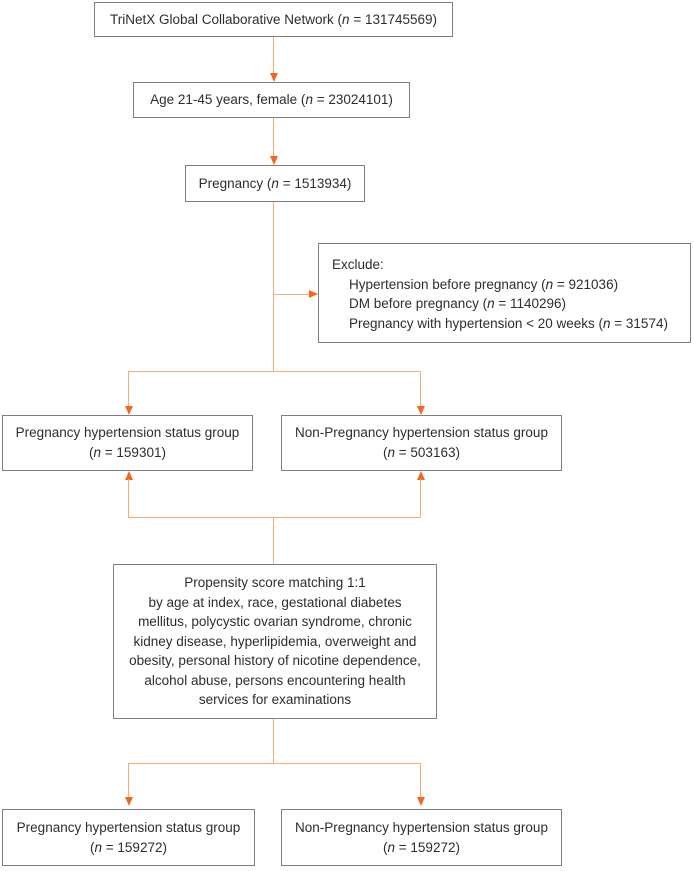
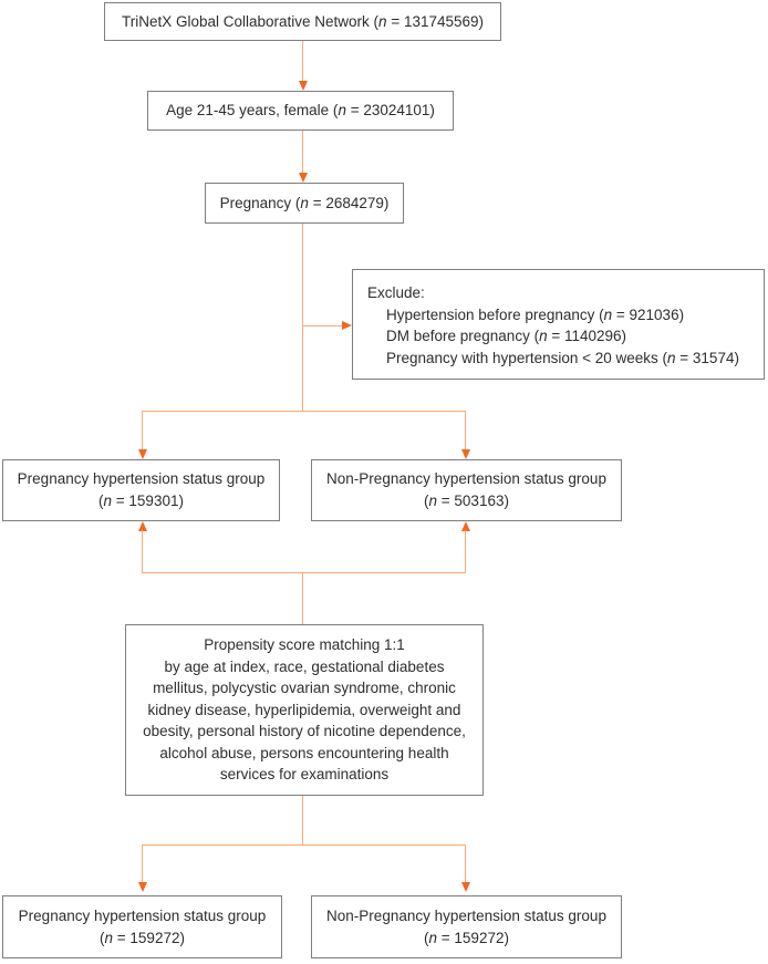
  TriNetX Global Collaborative Network (n = 131745569)
  Age 21-45 years, female (n = 23024101)
- Pregnancy (n = 1513934)
+ Pregnancy (n = 2684279)
  Exclude:
  Hypertension before pregnancy (n = 921036)
  DM before pregnancy (n = 1140296)
  Pregnancy with hypertension < 20 weeks (n = 31574)
  Pregnancy hypertension status group
  (n = 159301)
  Non-Pregnancy hypertension status group
  (n = 503163)
  Propensity score matching 1:1
  by age at index, race, gestational diabetes
  mellitus, polycystic ovarian syndrome, chronic
  kidney disease, hyperlipidemia, overweight and
  obesity, personal history of nicotine dependence,
  alcohol abuse, persons encountering health
  services for examinations
  Pregnancy hypertension status group
  (n = 159272)
  Non-Pregnancy hypertension status group
  (n = 159272)
